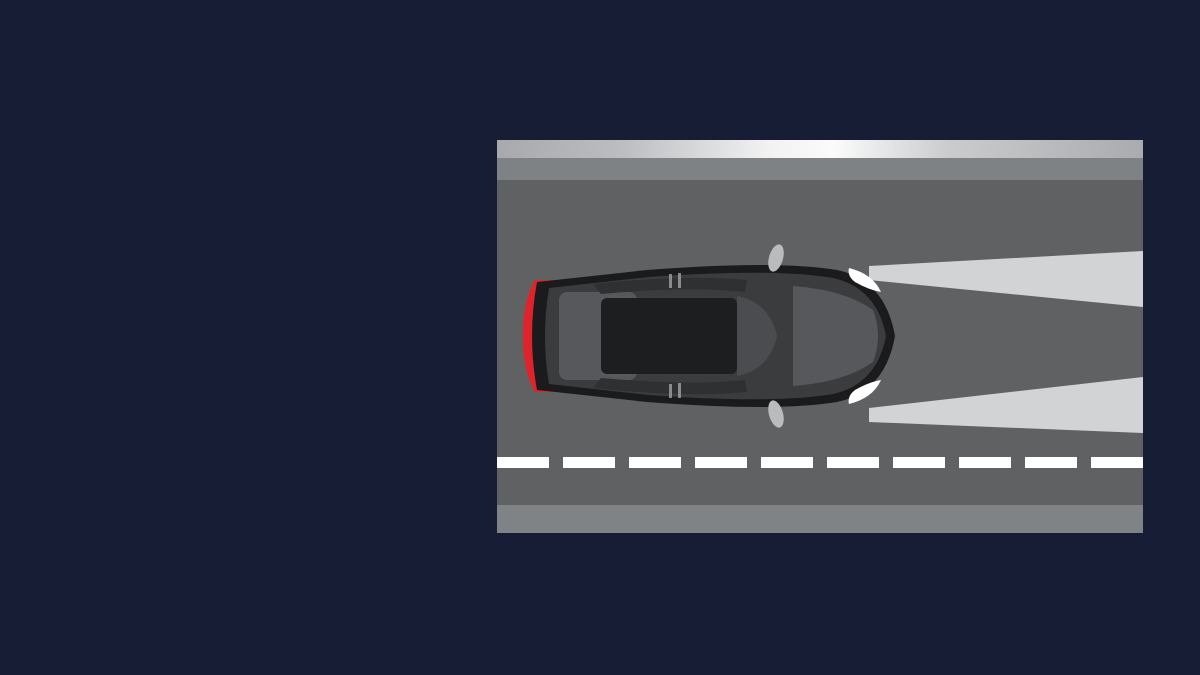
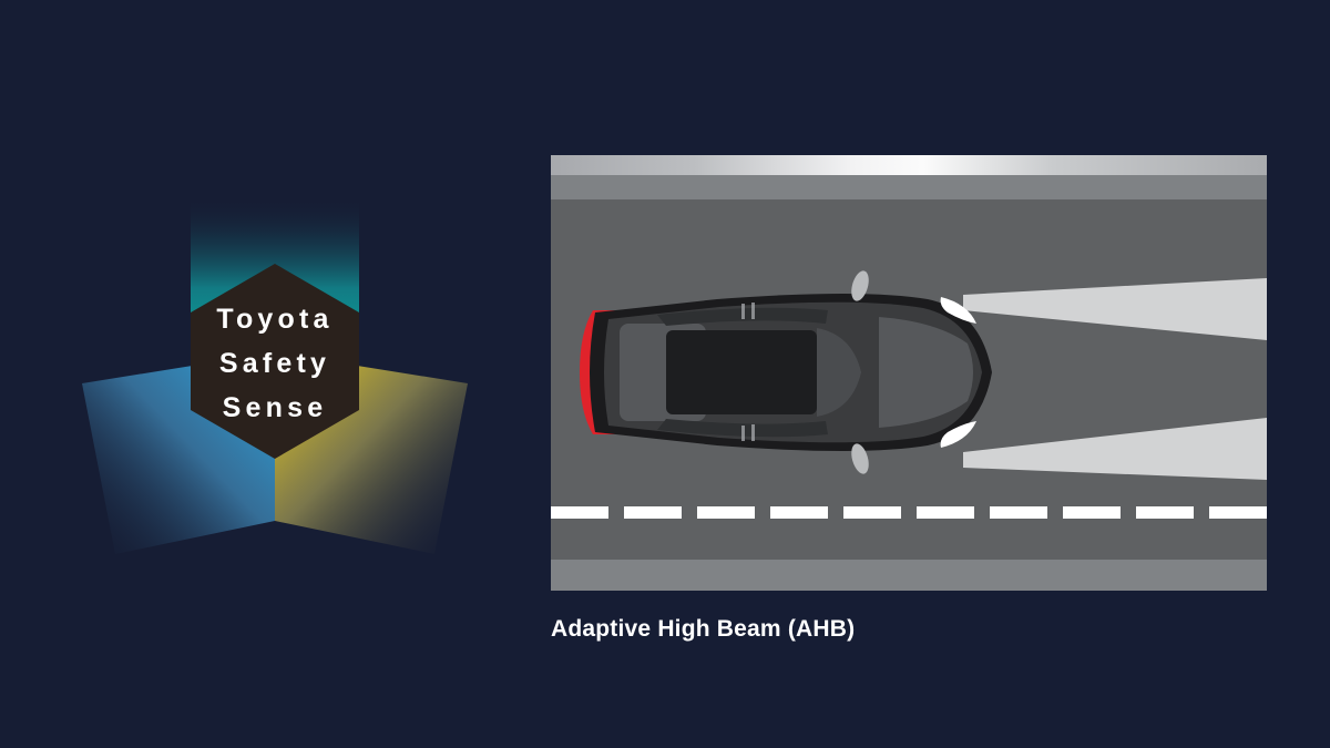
+ Toyota
+ Safety
+ Sense
+ Adaptive High Beam (AHB)
